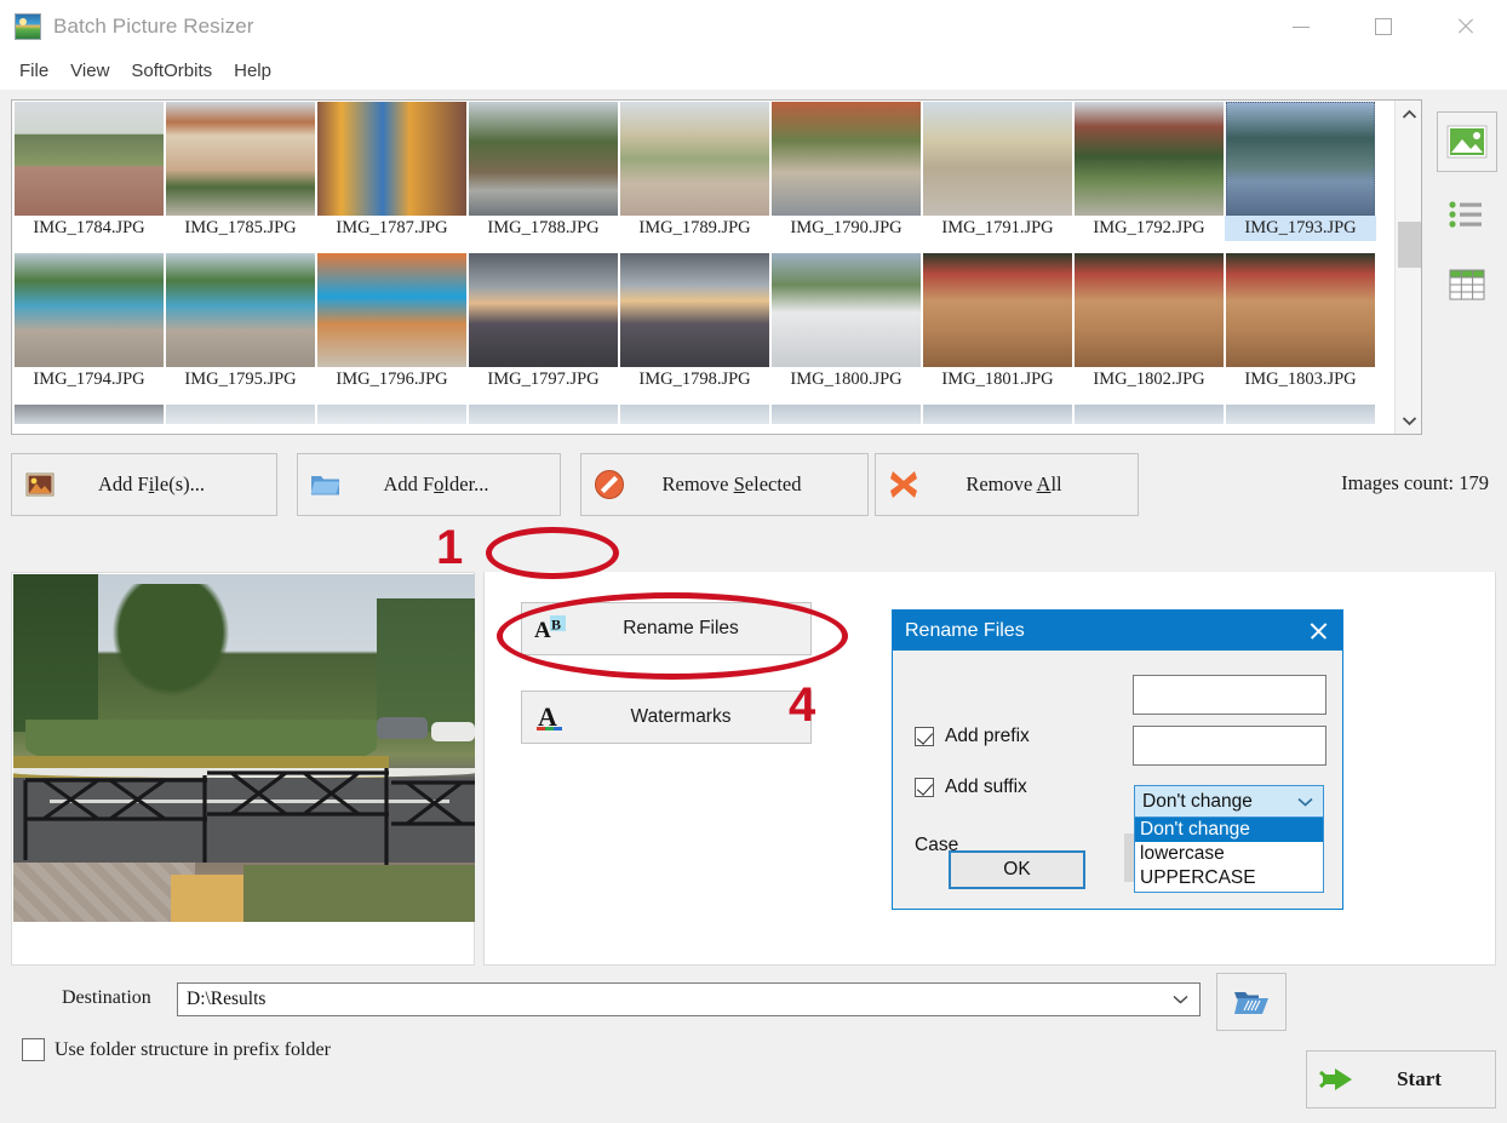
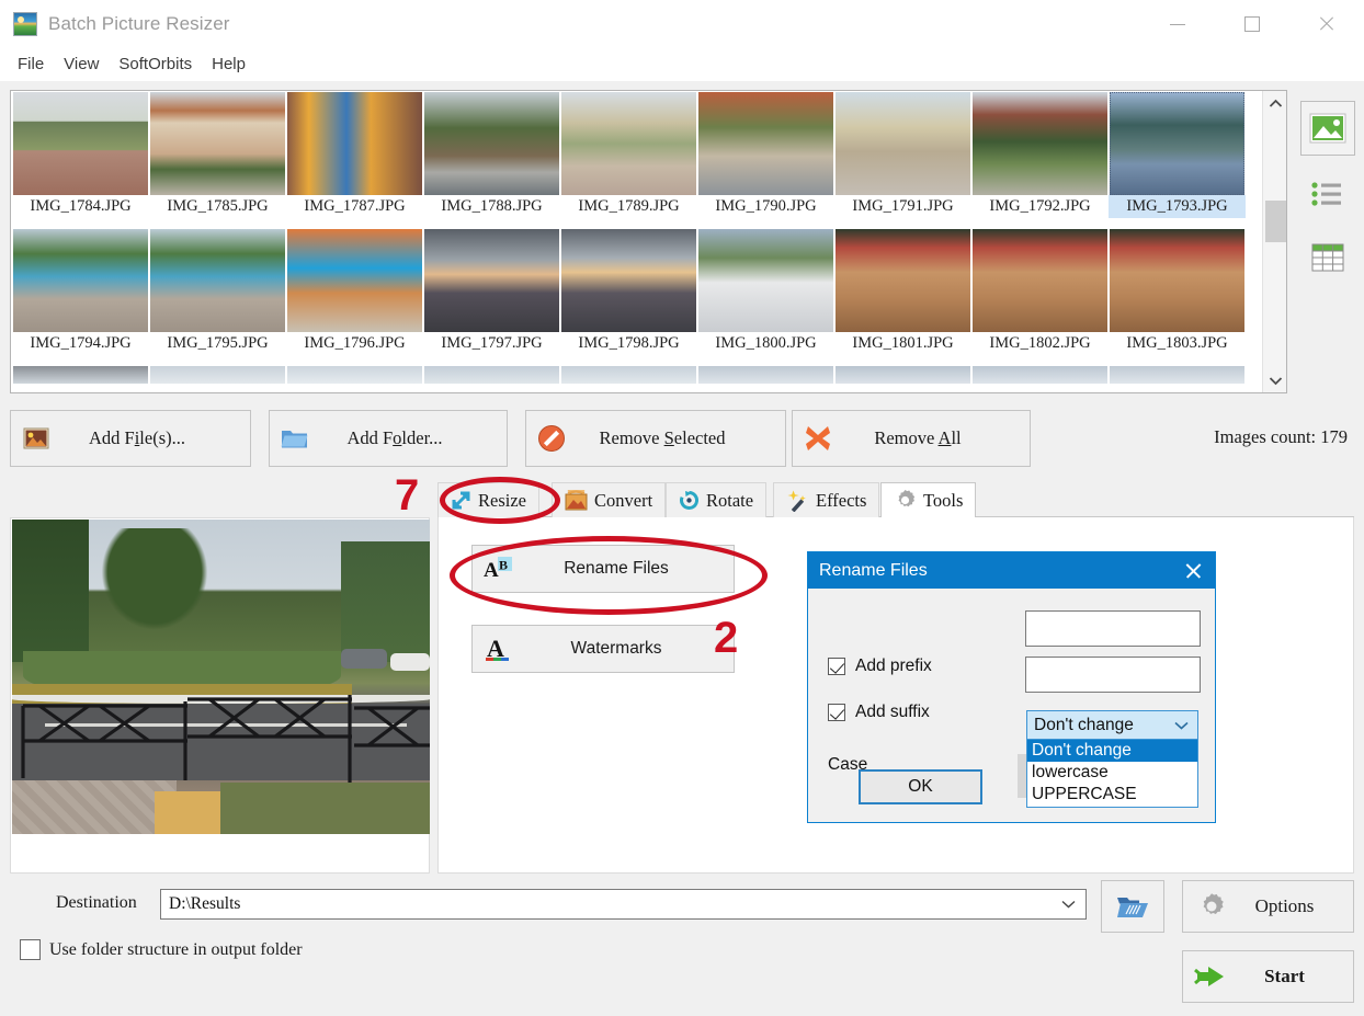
  Batch Picture Resizer
  File
  View
  SoftOrbits
  Help
  IMG_1784.JPG
  IMG_1785.JPG
  IMG_1787.JPG
  IMG_1788.JPG
  IMG_1789.JPG
  IMG_1790.JPG
  IMG_1791.JPG
  IMG_1792.JPG
  IMG_1793.JPG
  IMG_1794.JPG
  IMG_1795.JPG
  IMG_1796.JPG
  IMG_1797.JPG
  IMG_1798.JPG
  IMG_1800.JPG
  IMG_1801.JPG
  IMG_1802.JPG
  IMG_1803.JPG
  Add File(s)...
  Add Folder...
  Remove Selected
  Remove All
  Images count: 179
+ Resize
+ Convert
+ Rotate
+ Effects
+ Tools
  A
  B
  Rename Files
  A
  Watermarks
  Rename Files
  Add prefix
  Add suffix
  Case
  Don't change
  Don't change
  lowercase
  UPPERCASE
  OK
  Destination
  D:\Results
- Use folder structure in prefix folder
+ Use folder structure in output folder
+ Options
  Start
- 1
+ 7
- 4
+ 2
